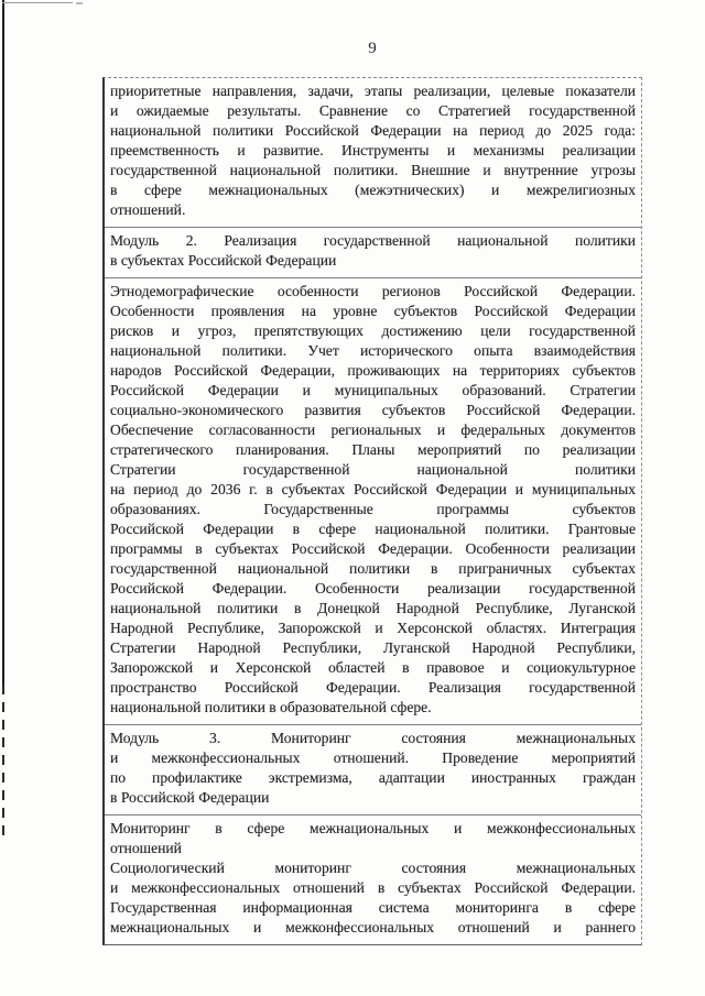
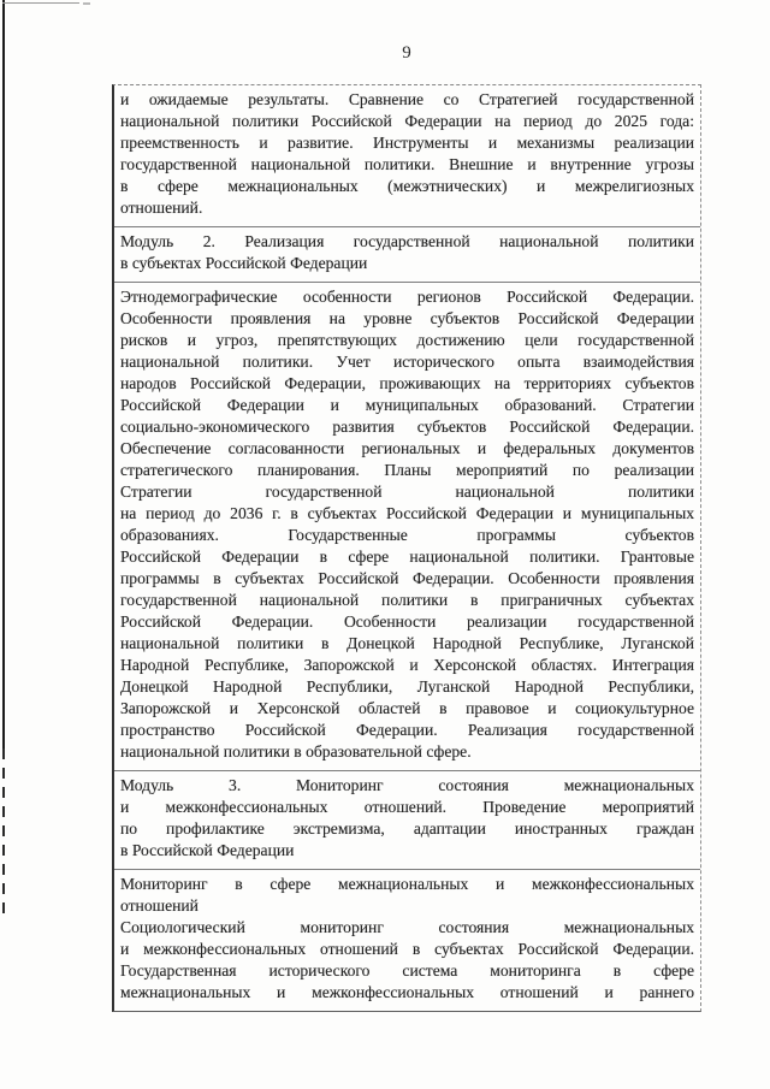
  9
- приоритетные направления, задачи, этапы реализации, целевые показатели
  и ожидаемые результаты. Сравнение со Стратегией государственной
  национальной политики Российской Федерации на период до 2025 года:
  преемственность и развитие. Инструменты и механизмы реализации
  государственной национальной политики. Внешние и внутренние угрозы
  в сфере межнациональных (межэтнических) и межрелигиозных
  отношений.
  Модуль 2. Реализация государственной национальной политики
  в субъектах Российской Федерации
  Этнодемографические особенности регионов Российской Федерации.
  Особенности проявления на уровне субъектов Российской Федерации
  рисков и угроз, препятствующих достижению цели государственной
  национальной политики. Учет исторического опыта взаимодействия
  народов Российской Федерации, проживающих на территориях субъектов
  Российской Федерации и муниципальных образований. Стратегии
  социально-экономического развития субъектов Российской Федерации.
  Обеспечение согласованности региональных и федеральных документов
  стратегического планирования. Планы мероприятий по реализации
  Стратегии государственной национальной политики
  на период до 2036 г. в субъектах Российской Федерации и муниципальных
  образованиях. Государственные программы субъектов
  Российской Федерации в сфере национальной политики. Грантовые
- программы в субъектах Российской Федерации. Особенности реализации
+ программы в субъектах Российской Федерации. Особенности проявления
  государственной национальной политики в приграничных субъектах
  Российской Федерации. Особенности реализации государственной
  национальной политики в Донецкой Народной Республике, Луганской
  Народной Республике, Запорожской и Херсонской областях. Интеграция
- Стратегии Народной Республики, Луганской Народной Республики,
+ Донецкой Народной Республики, Луганской Народной Республики,
  Запорожской и Херсонской областей в правовое и социокультурное
  пространство Российской Федерации. Реализация государственной
  национальной политики в образовательной сфере.
  Модуль 3. Мониторинг состояния межнациональных
  и межконфессиональных отношений. Проведение мероприятий
  по профилактике экстремизма, адаптации иностранных граждан
  в Российской Федерации
  Мониторинг в сфере межнациональных и межконфессиональных
  отношений
  Социологический мониторинг состояния межнациональных
  и межконфессиональных отношений в субъектах Российской Федерации.
- Государственная информационная система мониторинга в сфере
+ Государственная исторического система мониторинга в сфере
  межнациональных и межконфессиональных отношений и раннего
